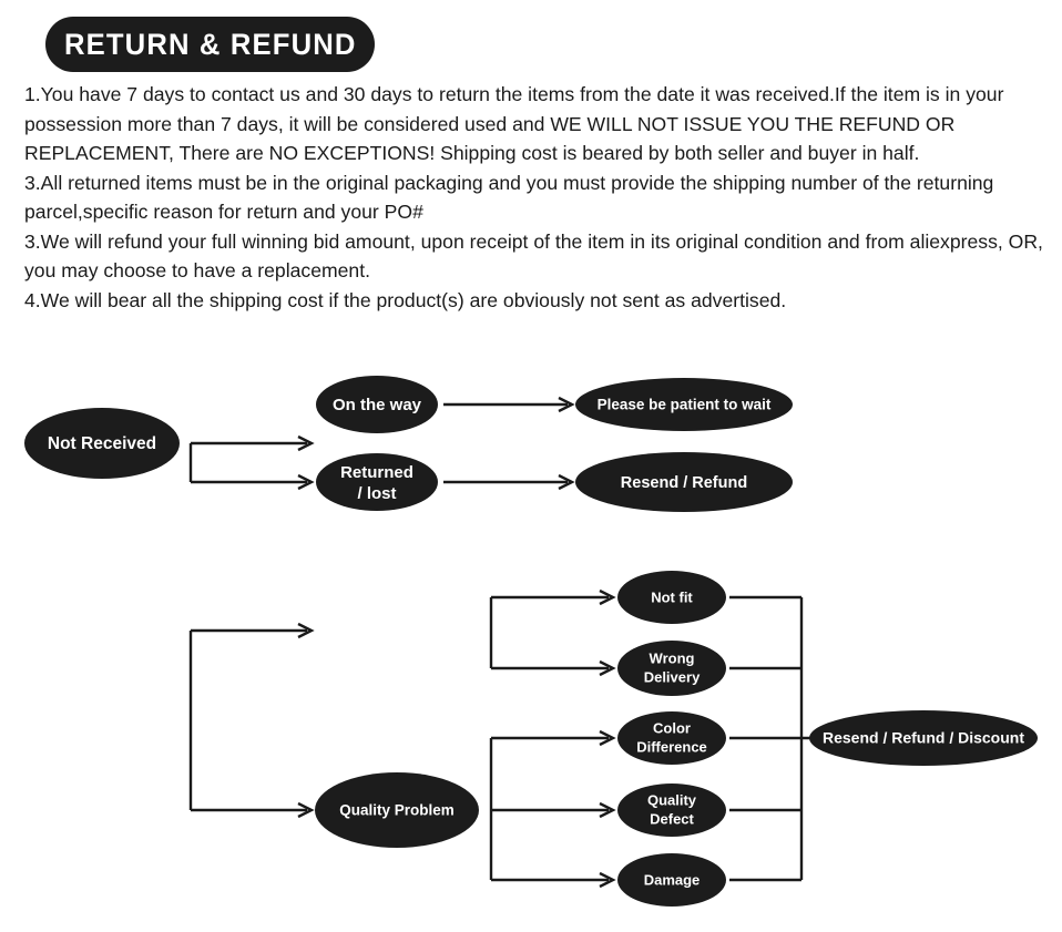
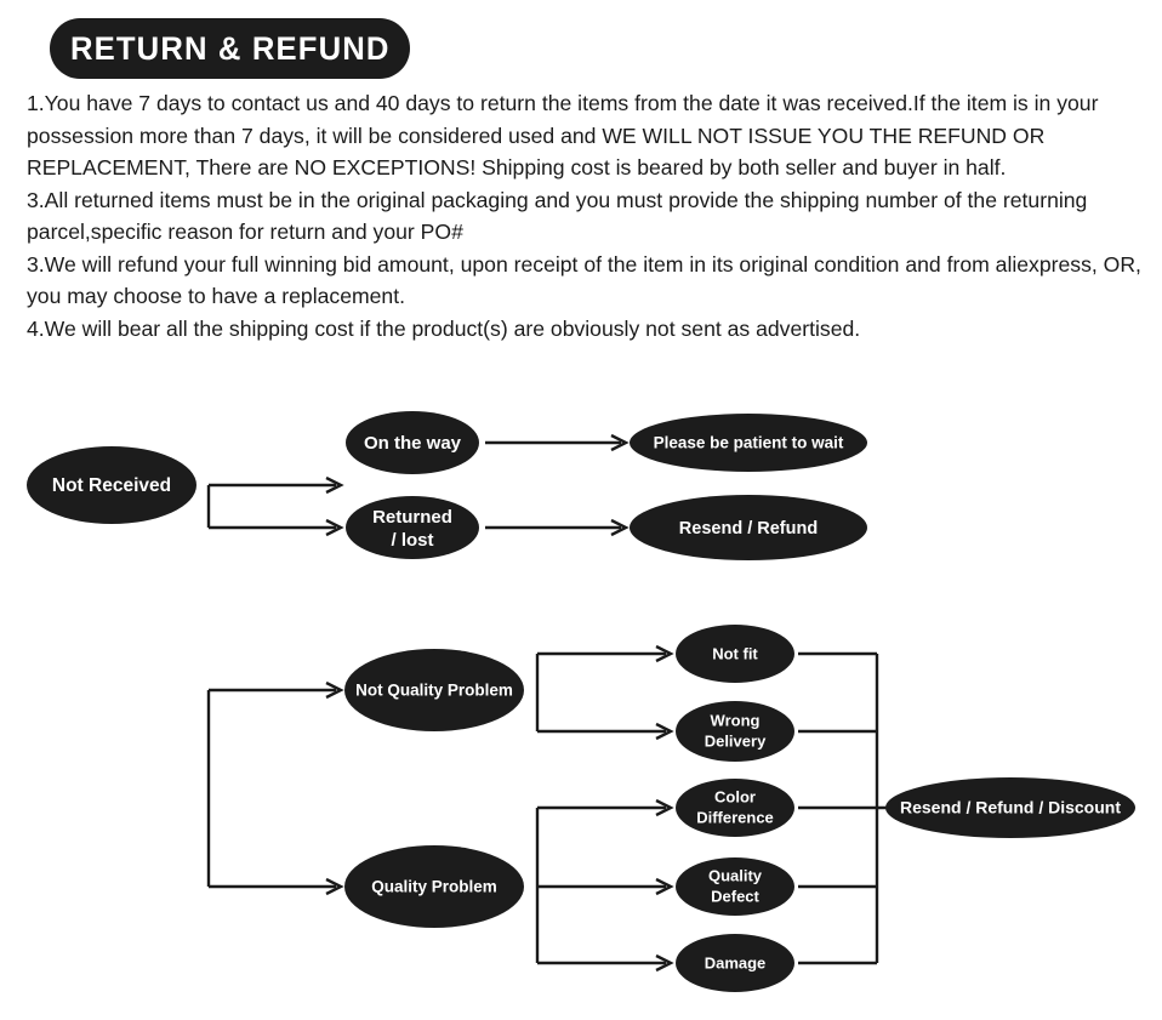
  RETURN & REFUND
- 1.You have 7 days to contact us and 30 days to return the items from the date it was received.If the item is in your possession more than 7 days, it will be considered used and WE WILL NOT ISSUE YOU THE REFUND OR REPLACEMENT, There are NO EXCEPTIONS! Shipping cost is beared by both seller and buyer in half.
+ 1.You have 7 days to contact us and 40 days to return the items from the date it was received.If the item is in your possession more than 7 days, it will be considered used and WE WILL NOT ISSUE YOU THE REFUND OR REPLACEMENT, There are NO EXCEPTIONS! Shipping cost is beared by both seller and buyer in half.
  3.All returned items must be in the original packaging and you must provide the shipping number of the returning parcel,specific reason for return and your PO#
  3.We will refund your full winning bid amount, upon receipt of the item in its original condition and from aliexpress, OR, you may choose to have a replacement.
  4.We will bear all the shipping cost if the product(s) are obviously not sent as advertised.
  Not Received
  On the way
  Returned
  / lost
  Please be patient to wait
  Resend / Refund
+ Not Quality Problem
  Quality Problem
  Not fit
  Wrong
  Delivery
  Color
  Difference
  Quality
  Defect
  Damage
  Resend / Refund / Discount
